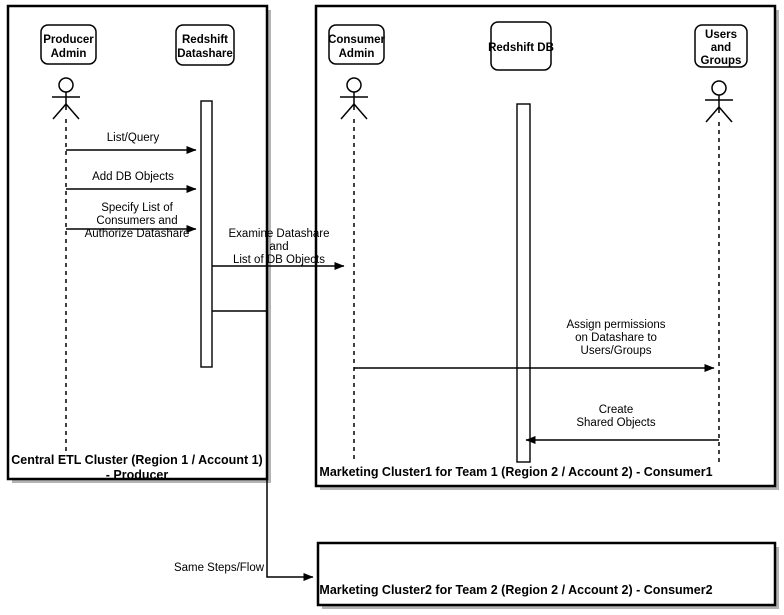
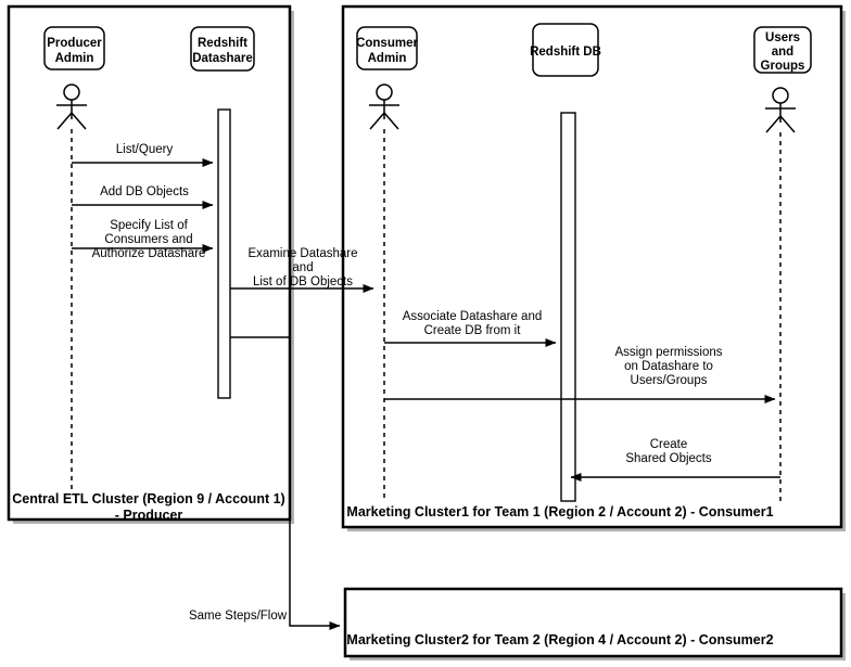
- Central ETL Cluster (Region 1 / Account 1)
+ Central ETL Cluster (Region 9 / Account 1)
  - Producer
  Marketing Cluster1 for Team 1 (Region 2 / Account 2) - Consumer1
- Marketing Cluster2 for Team 2 (Region 2 / Account 2) - Consumer2
+ Marketing Cluster2 for Team 2 (Region 4 / Account 2) - Consumer2
  Producer
  Admin
  Redshift
  Datashare
  Consumer
  Admin
  Redshift DB
  Users
  and
  Groups
  List/Query
  Add DB Objects
  Specify List of
  Consumers and
  Authorize Datashare
  Examine Datashare
  and
  List of DB Objects
+ Associate Datashare and
+ Create DB from it
  Assign permissions
  on Datashare to
  Users/Groups
  Create
  Shared Objects
  Same Steps/Flow
